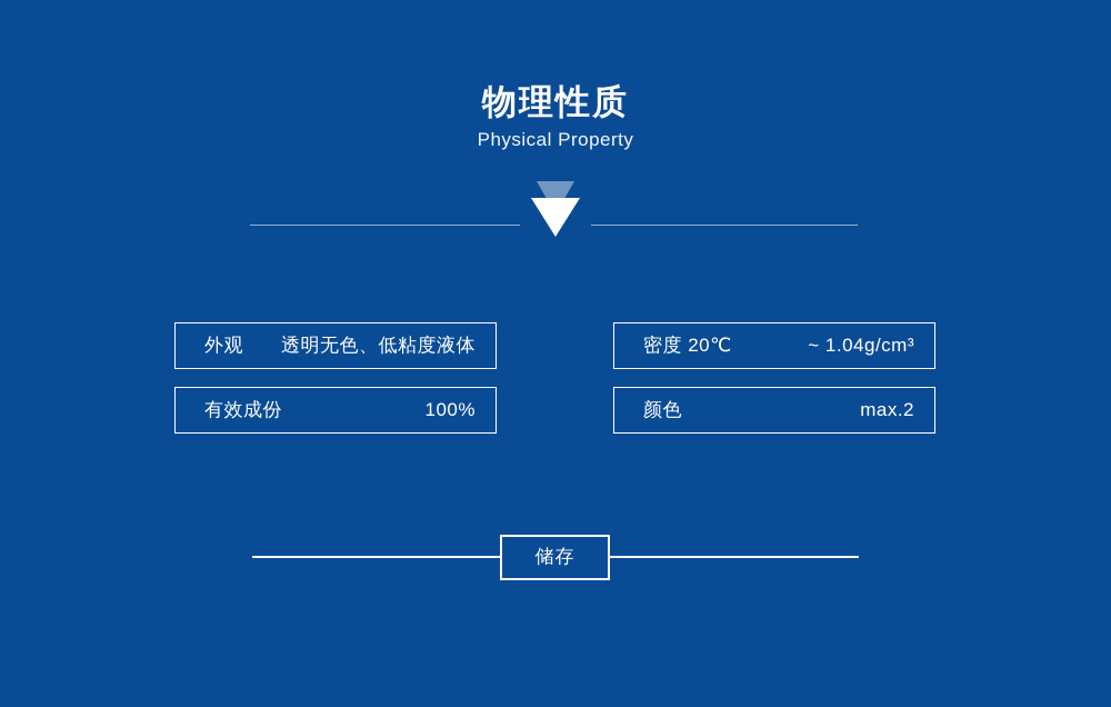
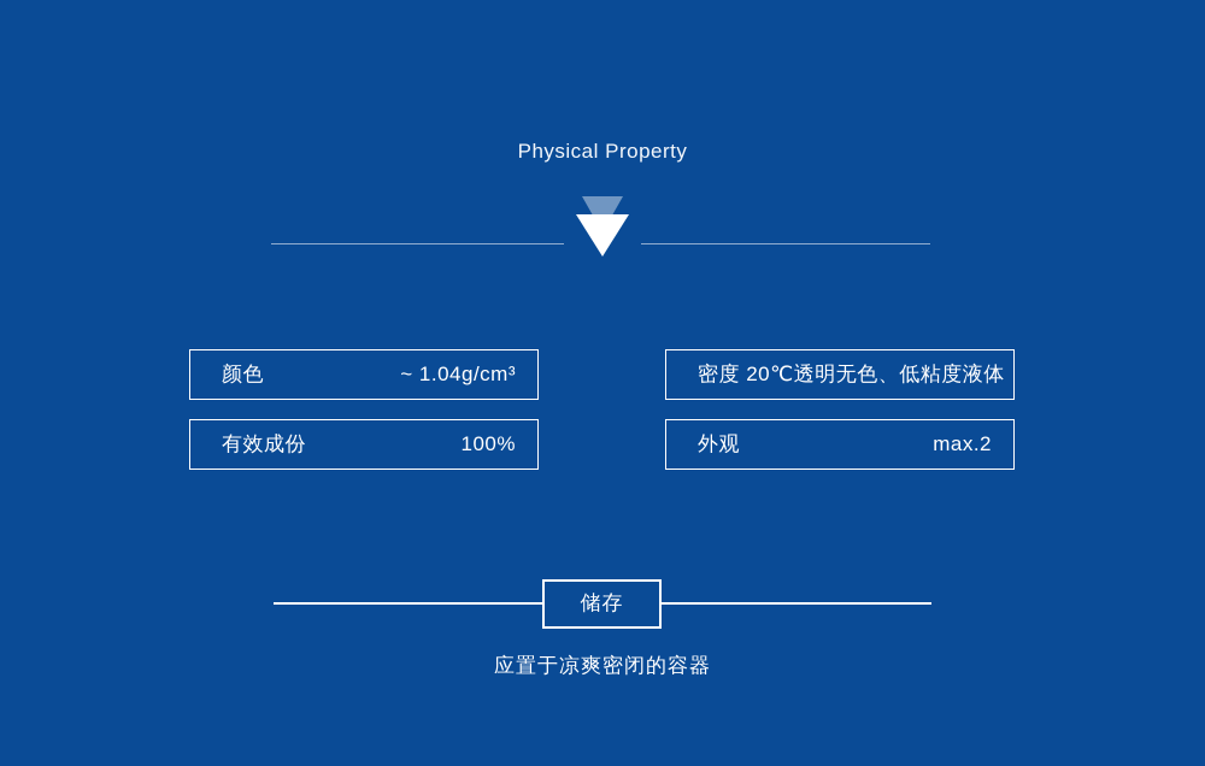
- 物理性质
  Physical Property
- 外观
+ 颜色
- 透明无色、低粘度液体
+ ~ 1.04g/cm³
  密度 20℃
- ~ 1.04g/cm³
+ 透明无色、低粘度液体
  有效成份
  100%
- 颜色
+ 外观
  max.2
  储存
+ 应置于凉爽密闭的容器
